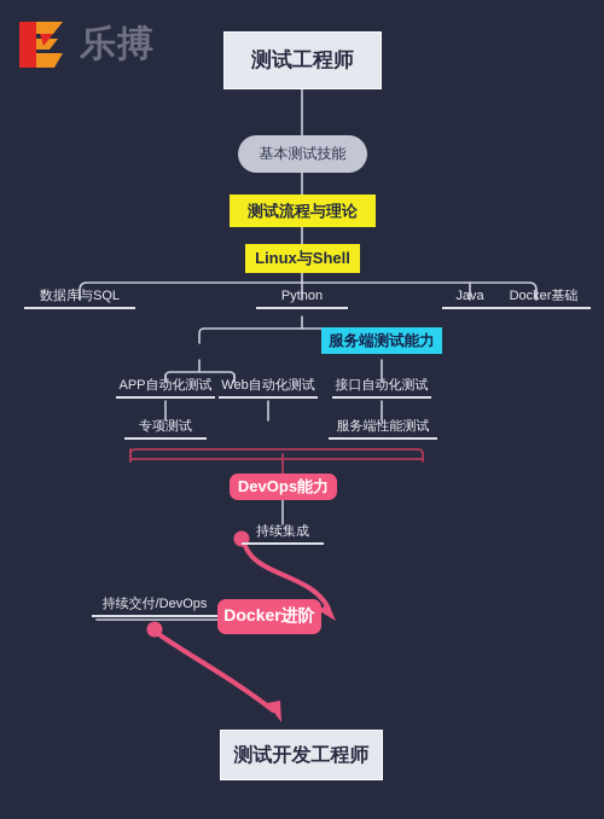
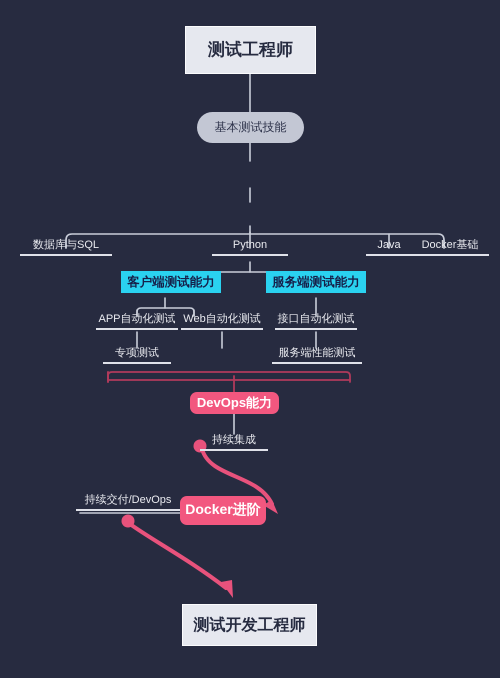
- 乐搏
  测试工程师
  基本测试技能
- 测试流程与理论
- Linux与Shell
  数据库与SQL
  Python
  Java
  Docker基础
+ 客户端测试能力
  服务端测试能力
  APP自动化测试
  Web自动化测试
  接口自动化测试
  专项测试
  服务端性能测试
  DevOps能力
  持续集成
  持续交付/DevOps
  Docker进阶
  测试开发工程师
